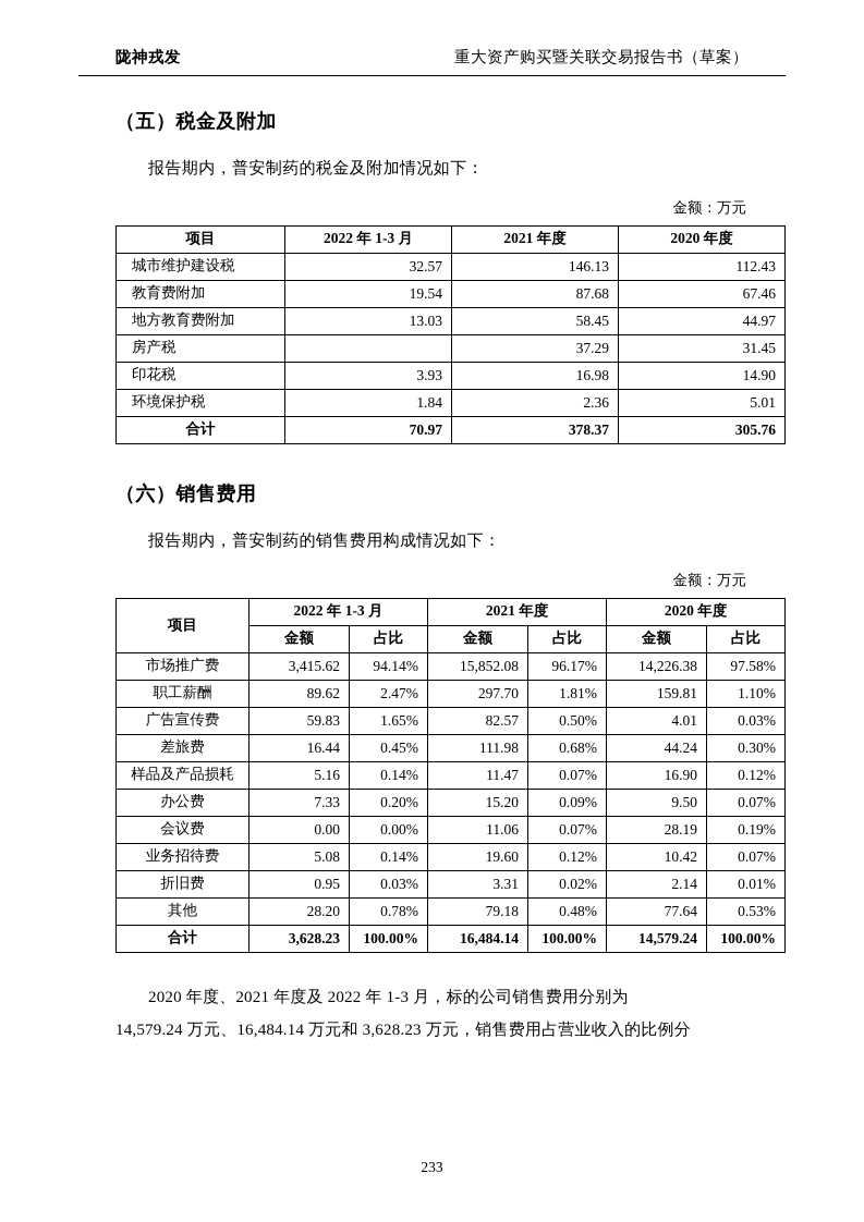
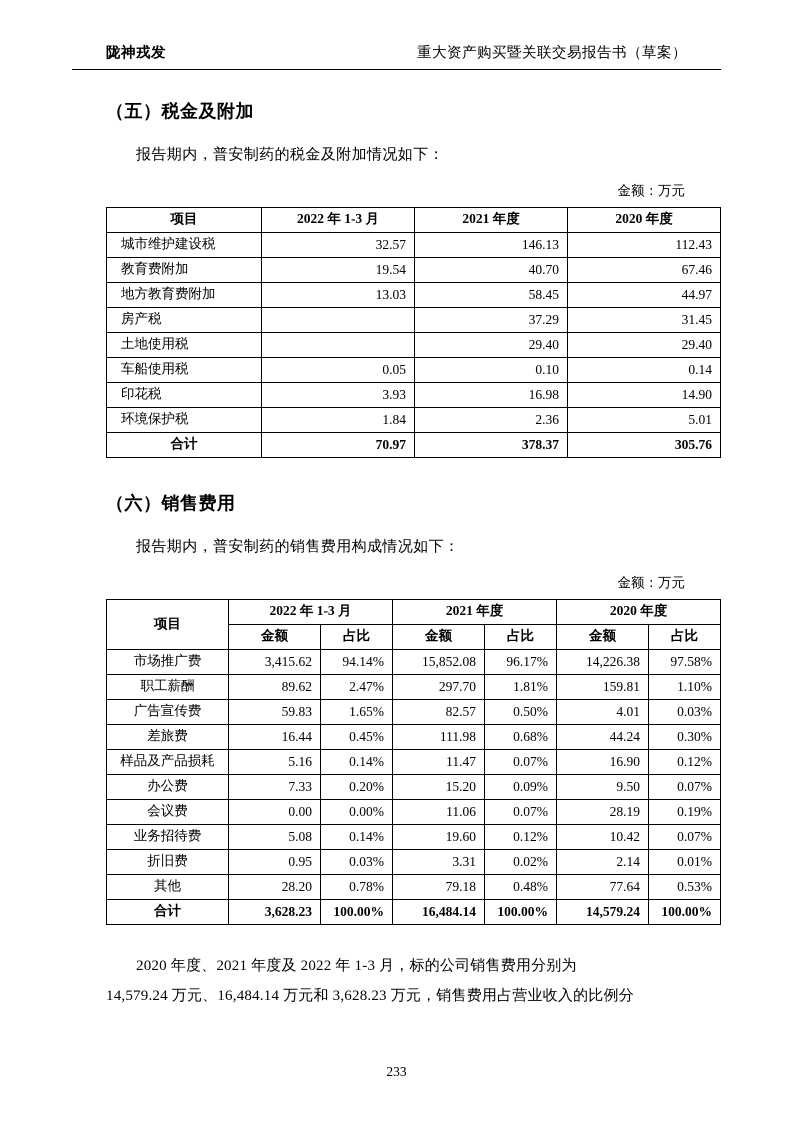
  陇神戎发
  重大资产购买暨关联交易报告书（草案）
  （五）税金及附加
  报告期内，普安制药的税金及附加情况如下：
  金额：万元
  项目	2022 年 1-3 月	2021 年度	2020 年度
  城市维护建设税	32.57	146.13	112.43
- 教育费附加	19.54	87.68	67.46
+ 教育费附加	19.54	40.70	67.46
  地方教育费附加	13.03	58.45	44.97
  房产税		37.29	31.45
+ 土地使用税		29.40	29.40
+ 车船使用税	0.05	0.10	0.14
  印花税	3.93	16.98	14.90
  环境保护税	1.84	2.36	5.01
  合计	70.97	378.37	305.76
  （六）销售费用
  报告期内，普安制药的销售费用构成情况如下：
  金额：万元
  项目	2022 年 1-3 月	2021 年度	2020 年度
  金额	占比	金额	占比	金额	占比
  市场推广费	3,415.62	94.14%	15,852.08	96.17%	14,226.38	97.58%
  职工薪酬	89.62	2.47%	297.70	1.81%	159.81	1.10%
  广告宣传费	59.83	1.65%	82.57	0.50%	4.01	0.03%
  差旅费	16.44	0.45%	111.98	0.68%	44.24	0.30%
  样品及产品损耗	5.16	0.14%	11.47	0.07%	16.90	0.12%
  办公费	7.33	0.20%	15.20	0.09%	9.50	0.07%
  会议费	0.00	0.00%	11.06	0.07%	28.19	0.19%
  业务招待费	5.08	0.14%	19.60	0.12%	10.42	0.07%
  折旧费	0.95	0.03%	3.31	0.02%	2.14	0.01%
  其他	28.20	0.78%	79.18	0.48%	77.64	0.53%
  合计	3,628.23	100.00%	16,484.14	100.00%	14,579.24	100.00%
  2020 年度、2021 年度及 2022 年 1-3 月，标的公司销售费用分别为
  14,579.24 万元、16,484.14 万元和 3,628.23 万元，销售费用占营业收入的比例分
  233
